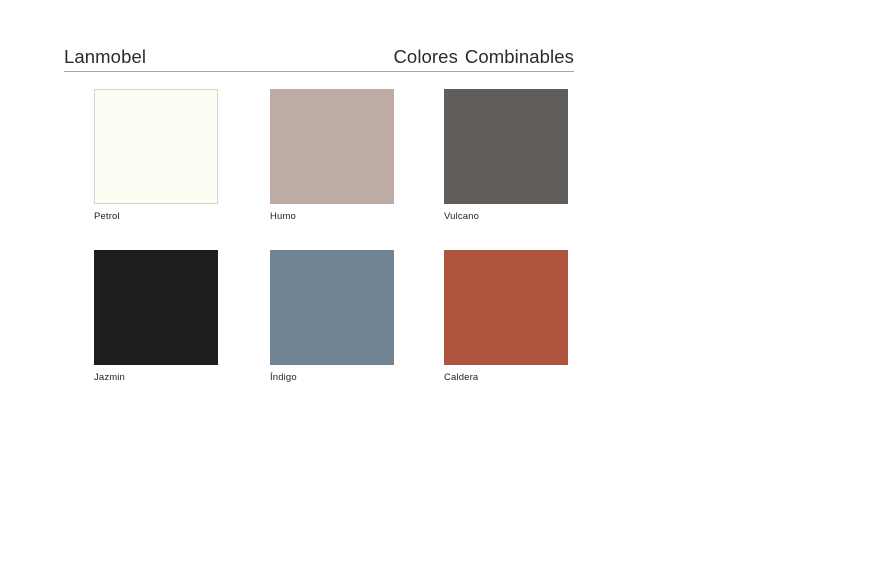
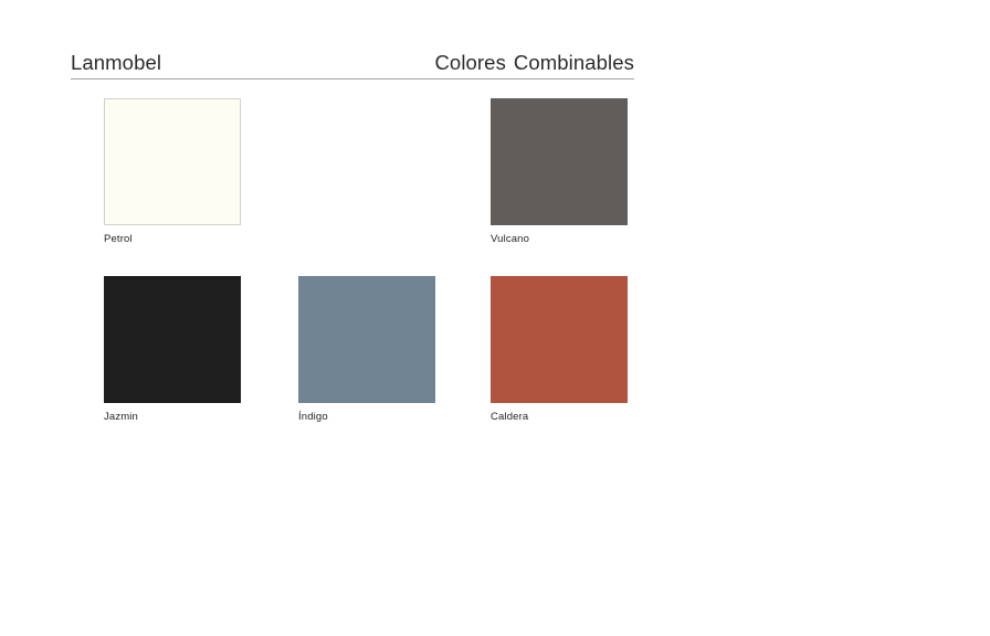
  Lanmobel
  Colores Combinables
  Petrol
- Humo
  Vulcano
  Jazmin
  Índigo
  Caldera
